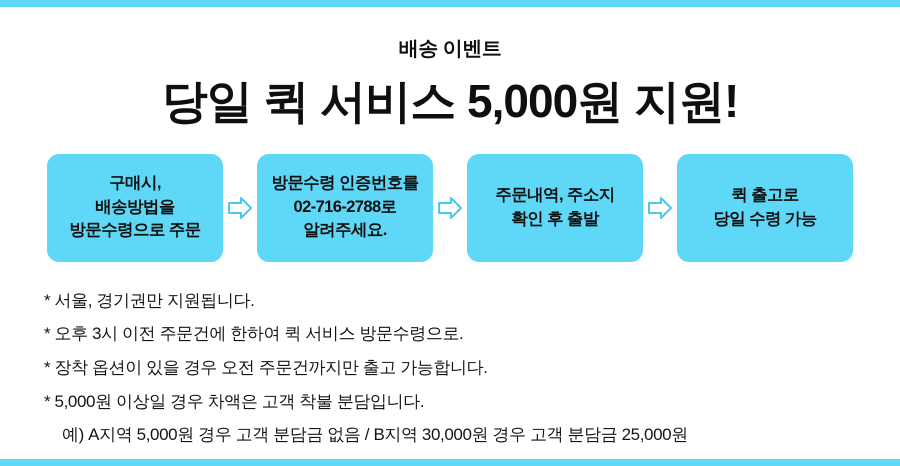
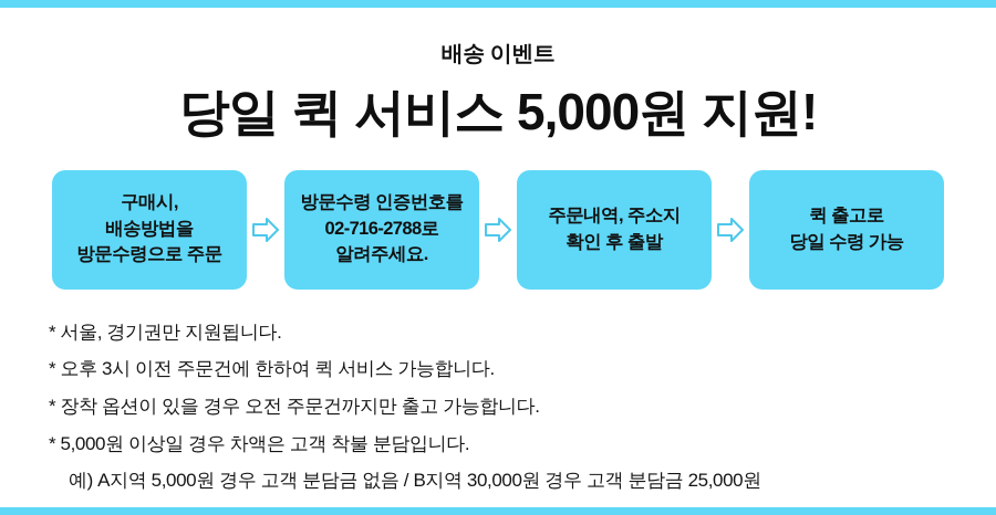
  배송 이벤트
  당일 퀵 서비스 5,000원 지원!
  구매시,
  배송방법을
  방문수령으로 주문
  방문수령 인증번호를
  02-716-2788로
  알려주세요.
  주문내역, 주소지
  확인 후 출발
  퀵 출고로
  당일 수령 가능
  * 서울, 경기권만 지원됩니다.
- * 오후 3시 이전 주문건에 한하여 퀵 서비스 방문수령으로.
+ * 오후 3시 이전 주문건에 한하여 퀵 서비스 가능합니다.
  * 장착 옵션이 있을 경우 오전 주문건까지만 출고 가능합니다.
  * 5,000원 이상일 경우 차액은 고객 착불 분담입니다.
  예) A지역 5,000원 경우 고객 분담금 없음 / B지역 30,000원 경우 고객 분담금 25,000원
